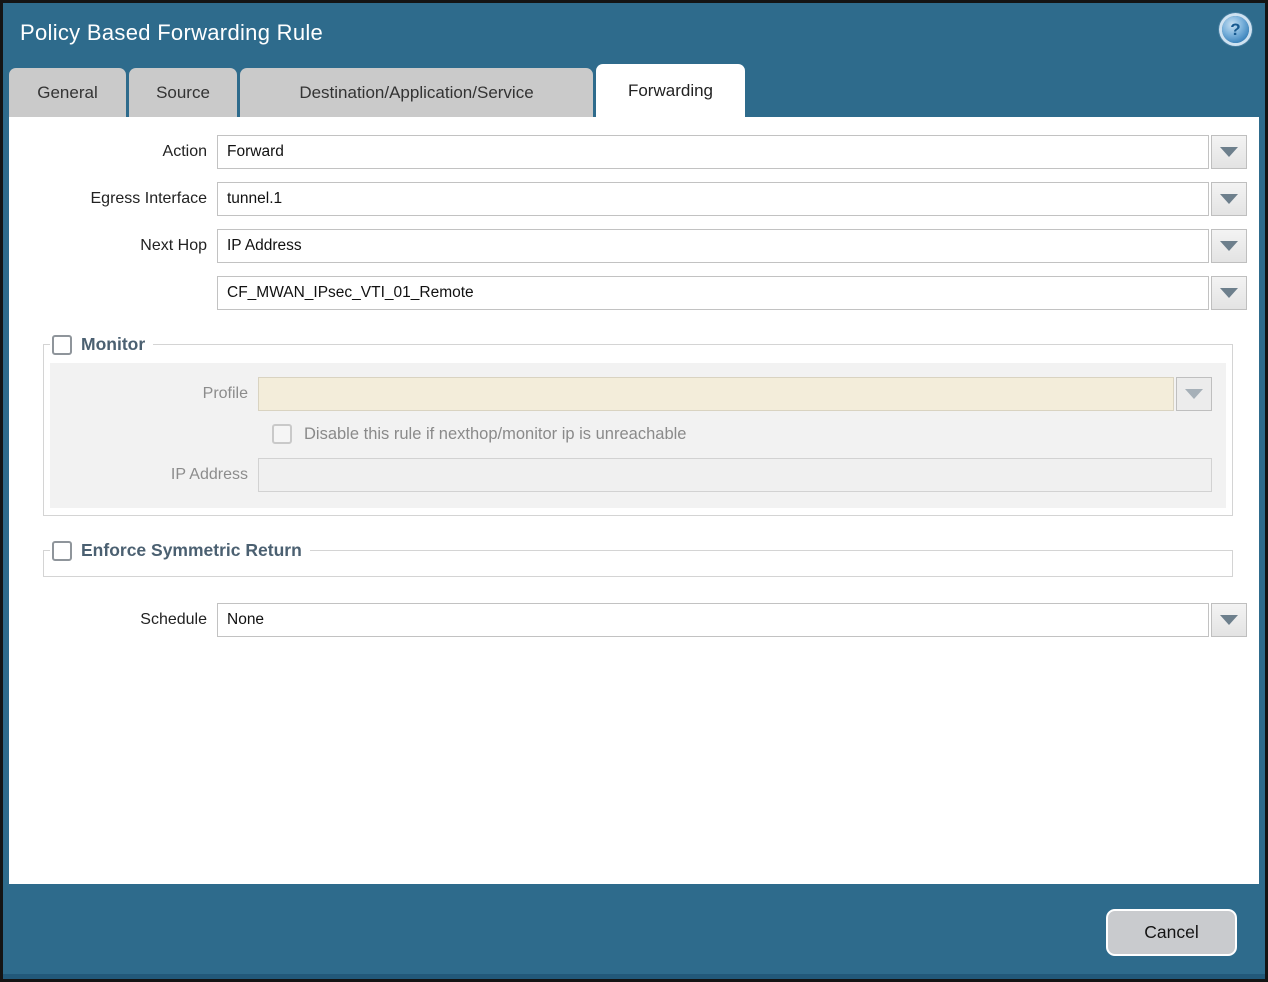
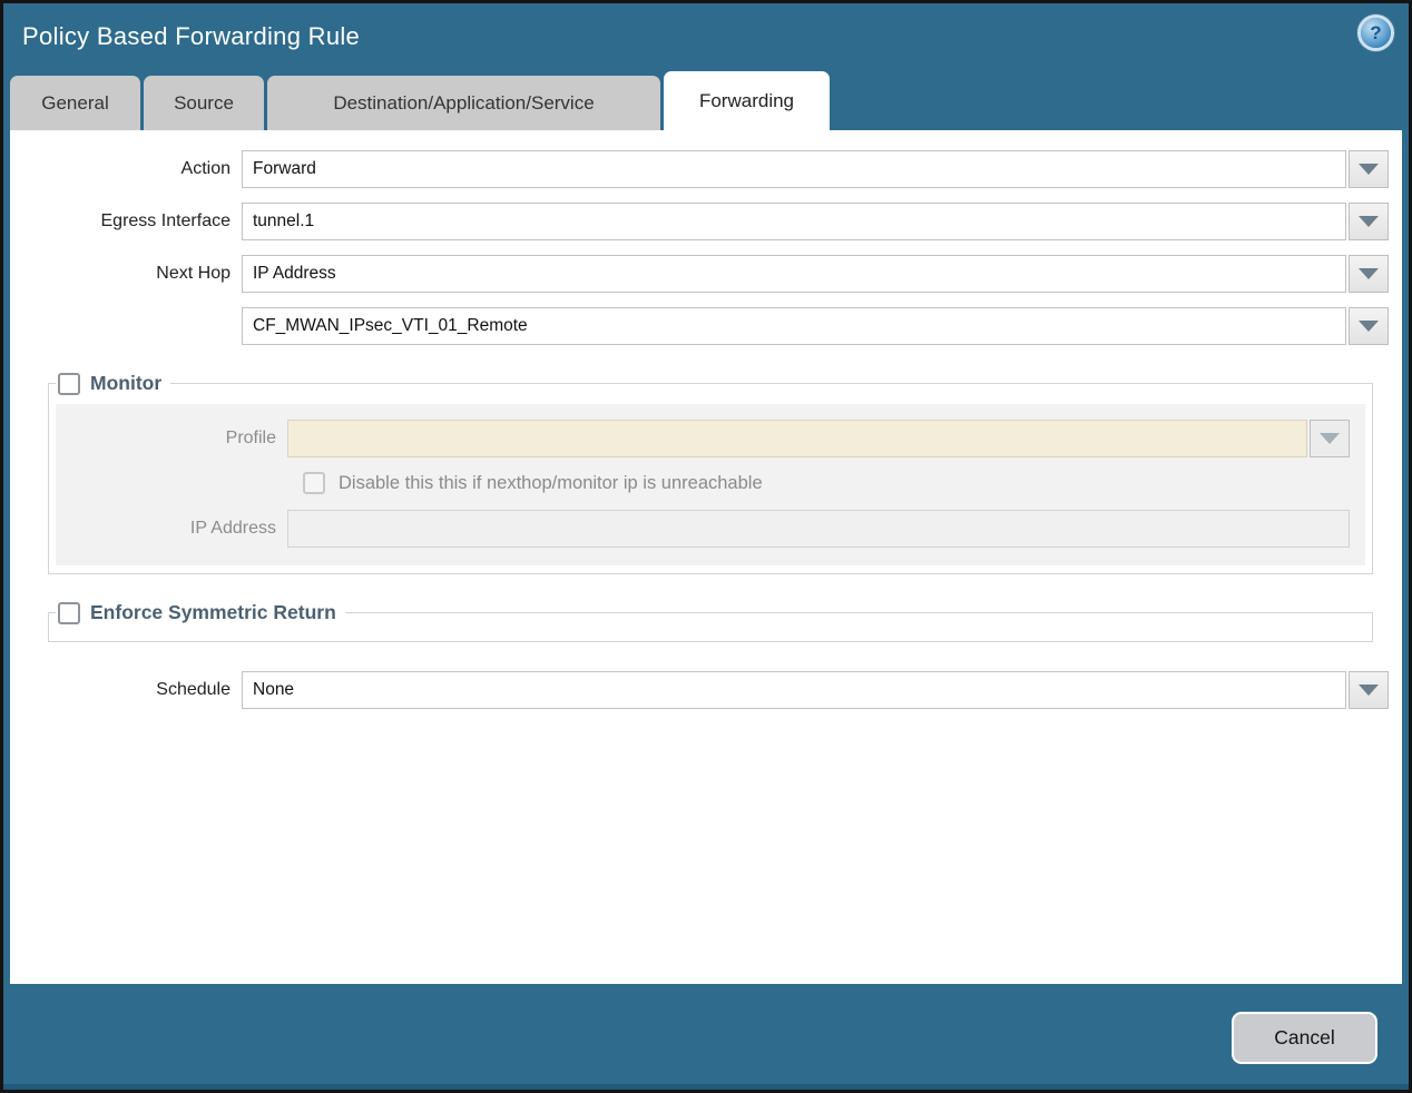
  Policy Based Forwarding Rule
  ?
  General
  Source
  Destination/Application/Service
  Forwarding
  Action
  Forward
  Egress Interface
  tunnel.1
  Next Hop
  IP Address
  CF_MWAN_IPsec_VTI_01_Remote
  Monitor
  Profile
- Disable this rule if nexthop/monitor ip is unreachable
+ Disable this this if nexthop/monitor ip is unreachable
  IP Address
  Enforce Symmetric Return
  Schedule
  None
  Cancel
